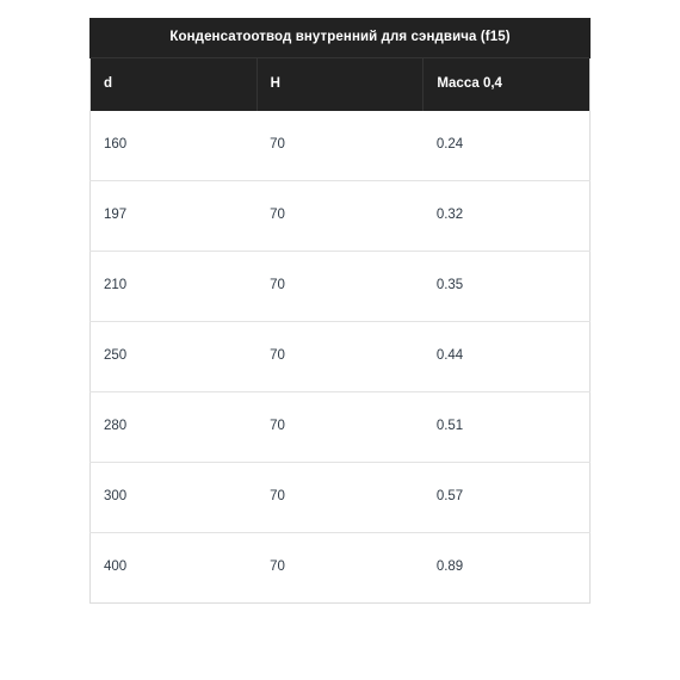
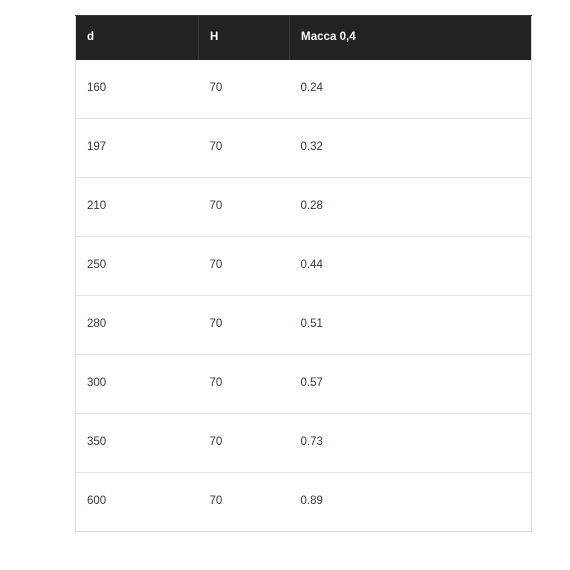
- Конденсатоотвод внутренний для сэндвича (f15)
  d	H	Масса 0,4
  160	70	0.24
  197	70	0.32
- 210	70	0.35
+ 210	70	0.28
  250	70	0.44
  280	70	0.51
  300	70	0.57
+ 350	70	0.73
- 400	70	0.89
+ 600	70	0.89
